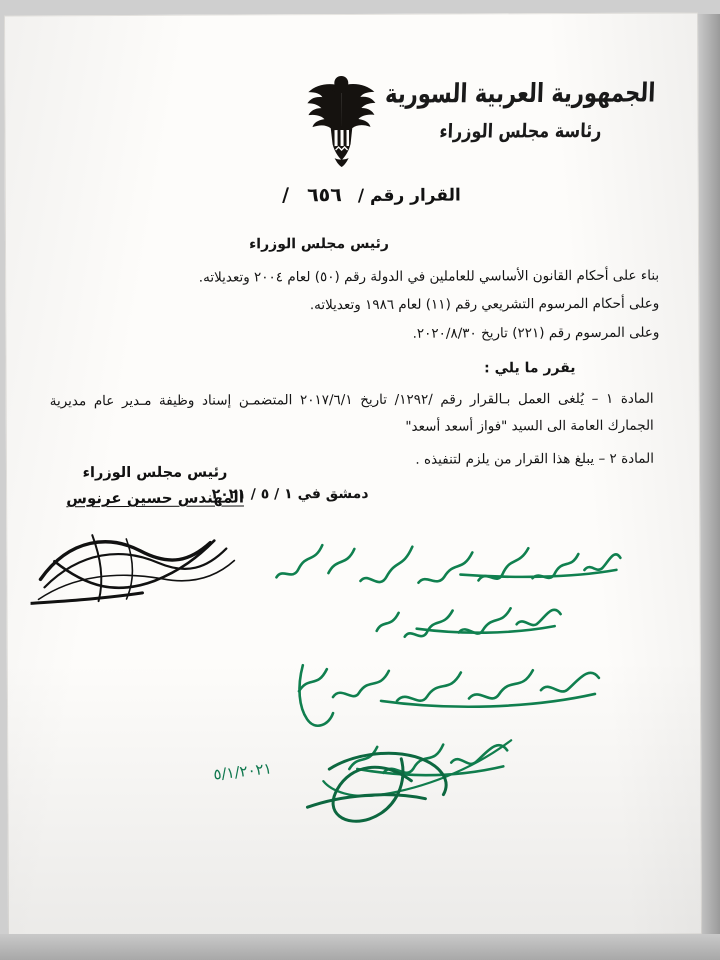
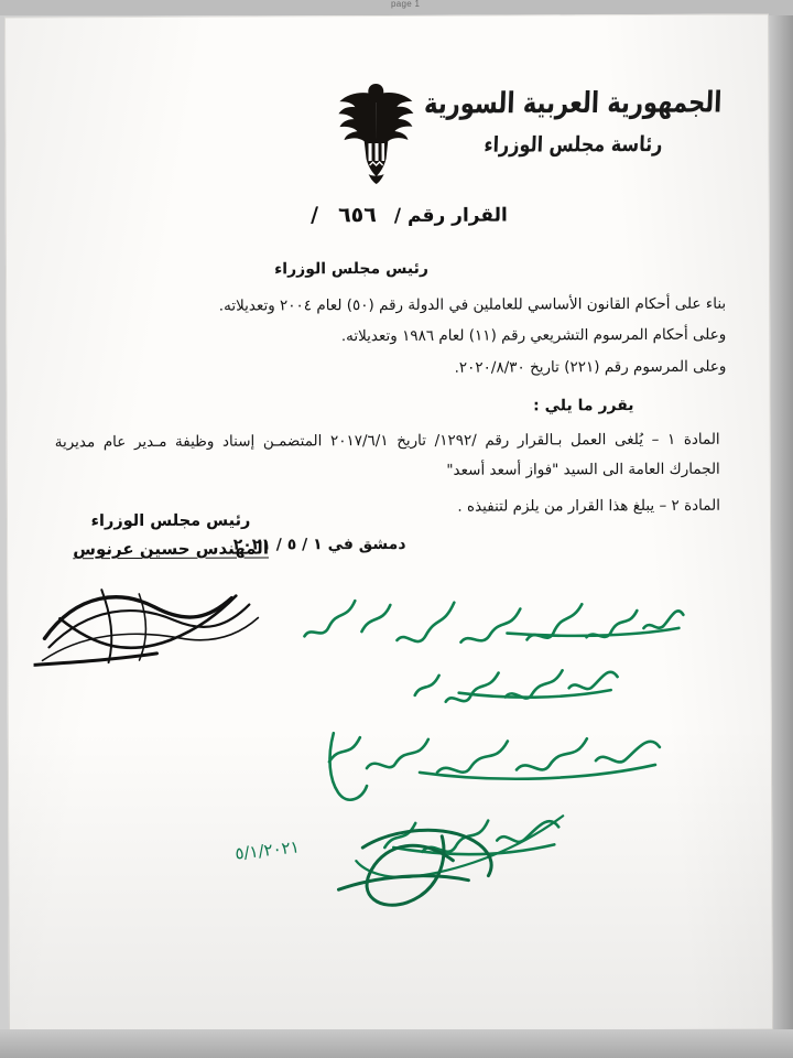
+ page 1
